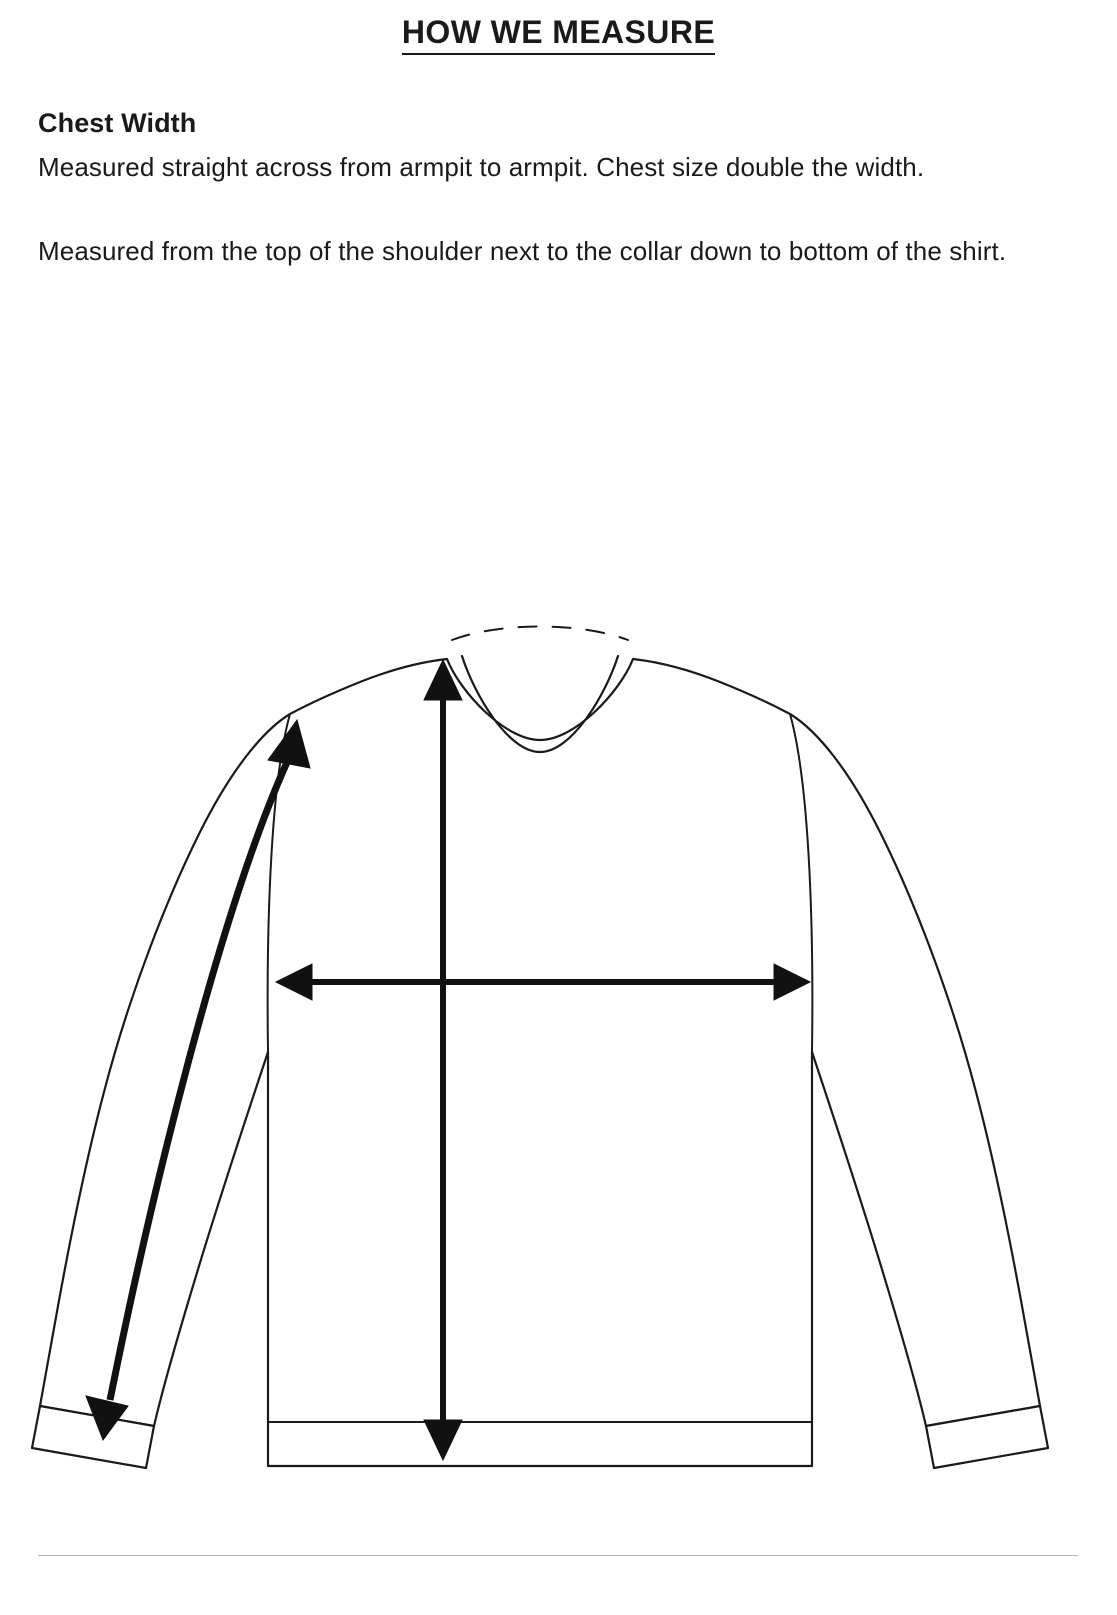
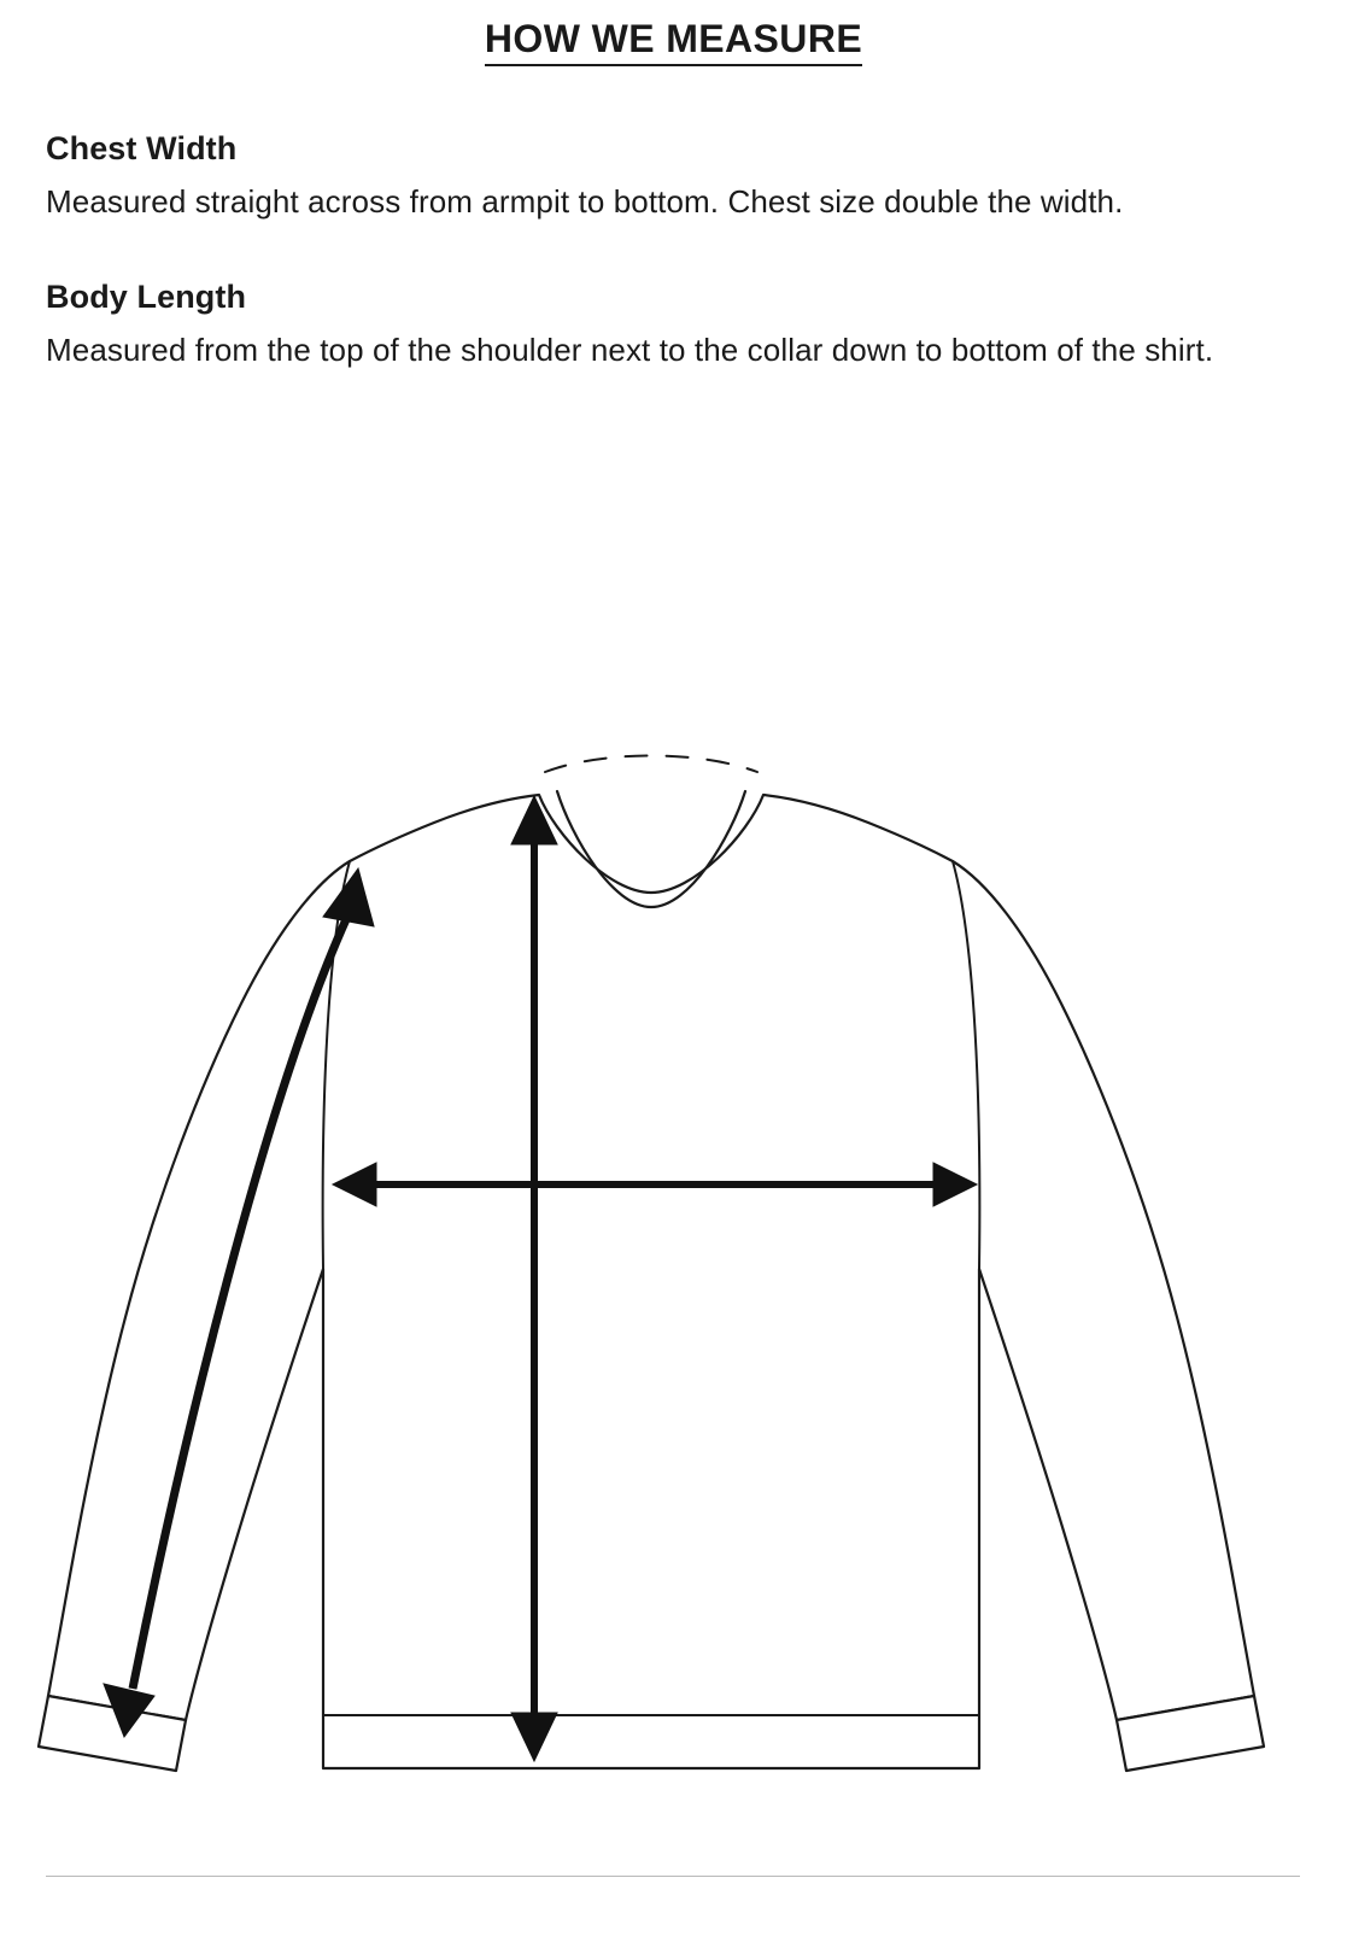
  HOW WE MEASURE
  Chest Width
- Measured straight across from armpit to armpit. Chest size double the width.
+ Measured straight across from armpit to bottom. Chest size double the width.
+ Body Length
  Measured from the top of the shoulder next to the collar down to bottom of the shirt.
